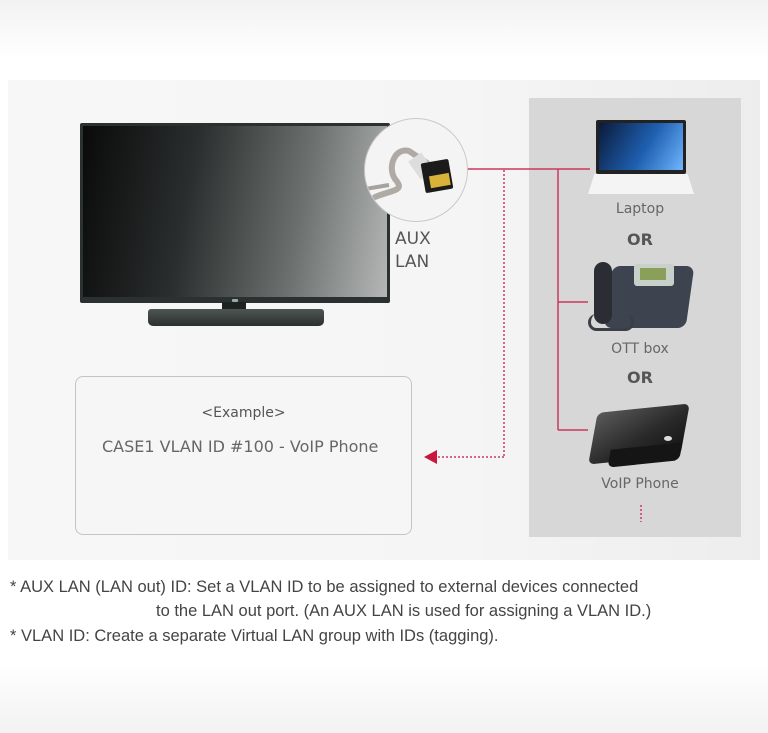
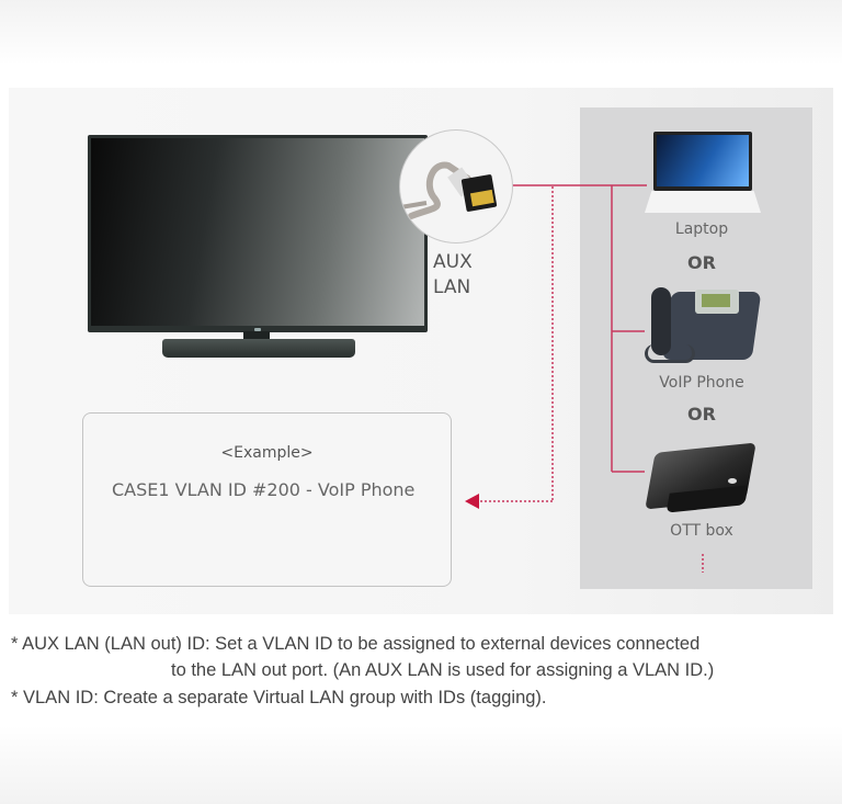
  AUX
  LAN
  Laptop
  OR
- OTT box
+ VoIP Phone
  OR
- VoIP Phone
+ OTT box
  <Example>
- CASE1 VLAN ID #100 - VoIP Phone
+ CASE1 VLAN ID #200 - VoIP Phone
  * AUX LAN (LAN out) ID: Set a VLAN ID to be assigned to external devices connected
  to the LAN out port. (An AUX LAN is used for assigning a VLAN ID.)
  * VLAN ID: Create a separate Virtual LAN group with IDs (tagging).
